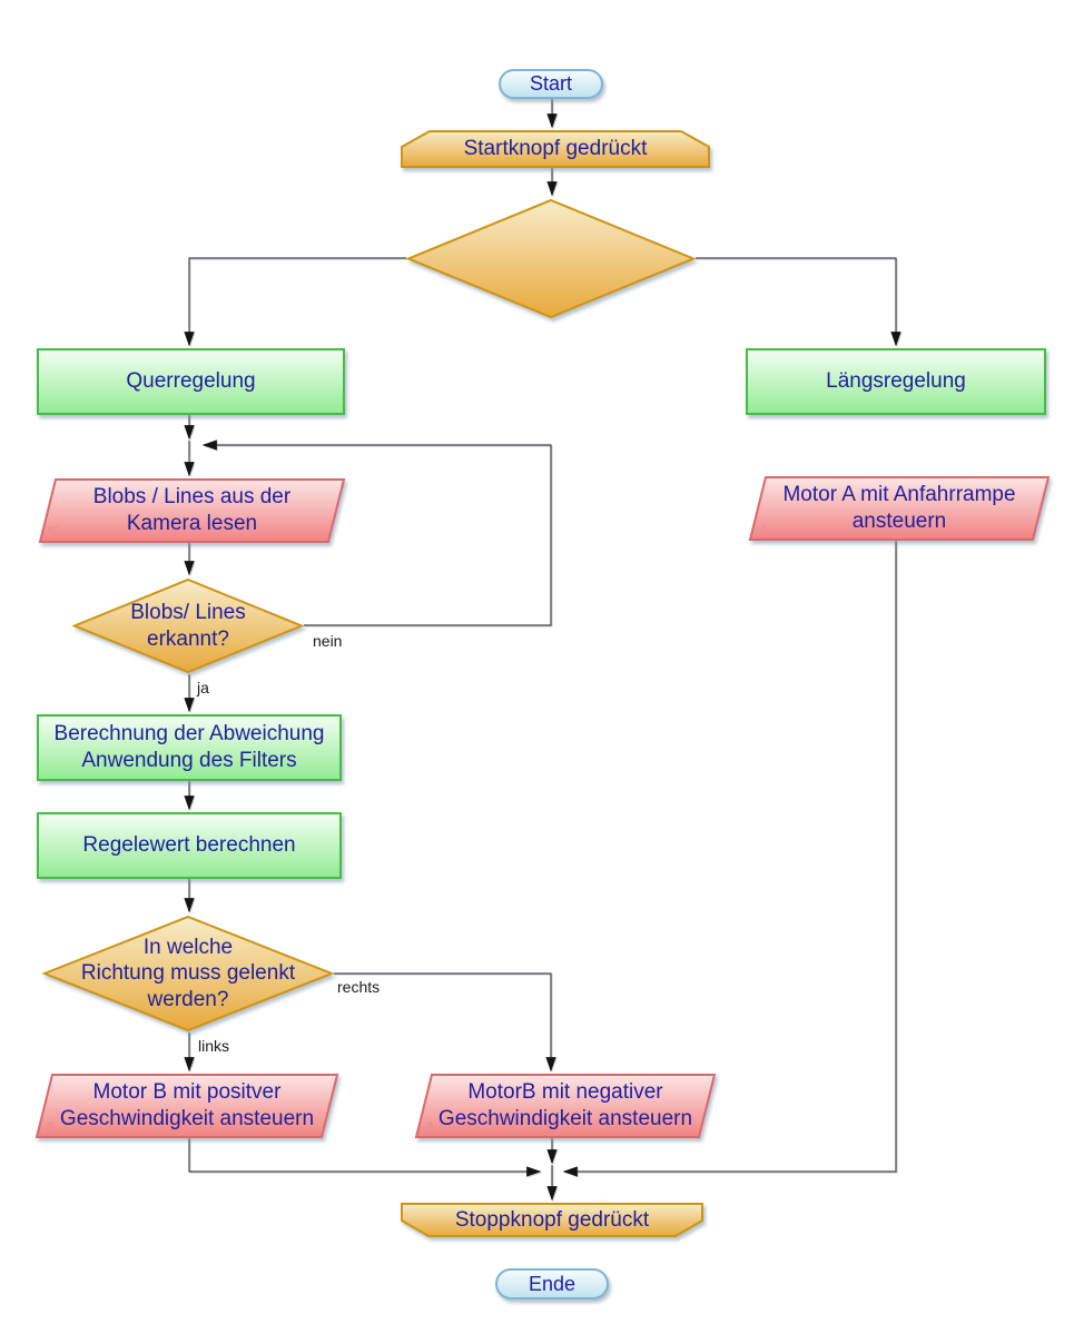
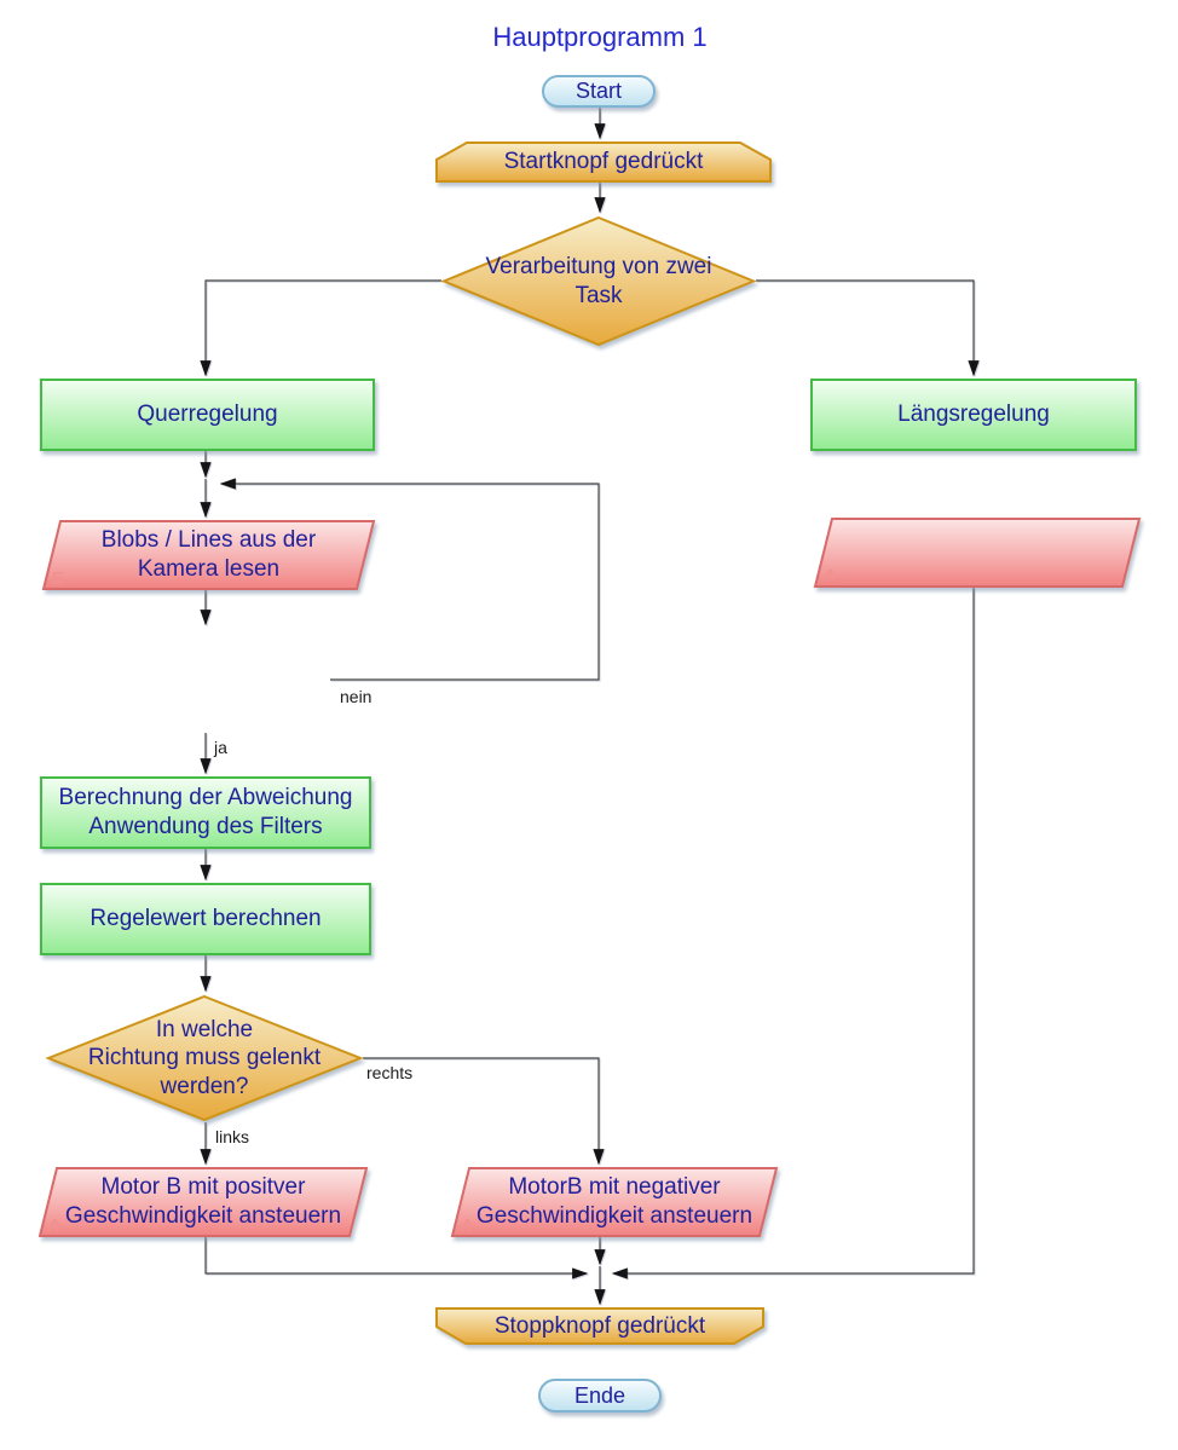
+ Hauptprogramm 1
  Start
  Startknopf gedrückt
+ Verarbeitung von zwei
+ Task
  Querregelung
  Längsregelung
  E
  Blobs / Lines aus der
  Kamera lesen
  A
- Motor A mit Anfahrrampe
- ansteuern
- Blobs/ Lines
- erkannt?
  Berechnung der Abweichung
  Anwendung des Filters
  Regelewert berechnen
  In welche
  Richtung muss gelenkt
  werden?
  A
  Motor B mit positver
  Geschwindigkeit ansteuern
  A
  MotorB mit negativer
  Geschwindigkeit ansteuern
  Stoppknopf gedrückt
  Ende
  nein
  ja
  links
  rechts
